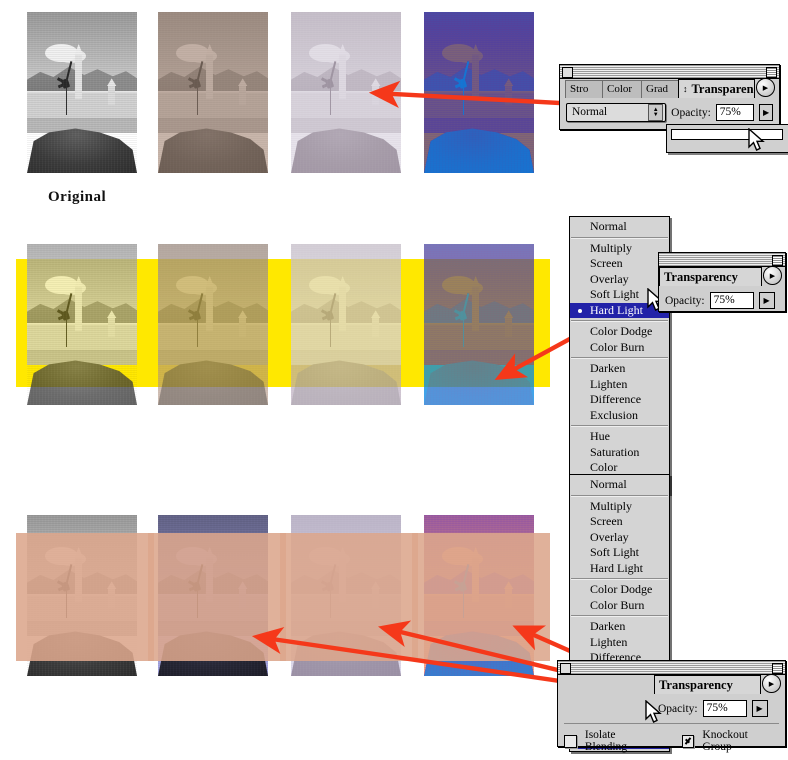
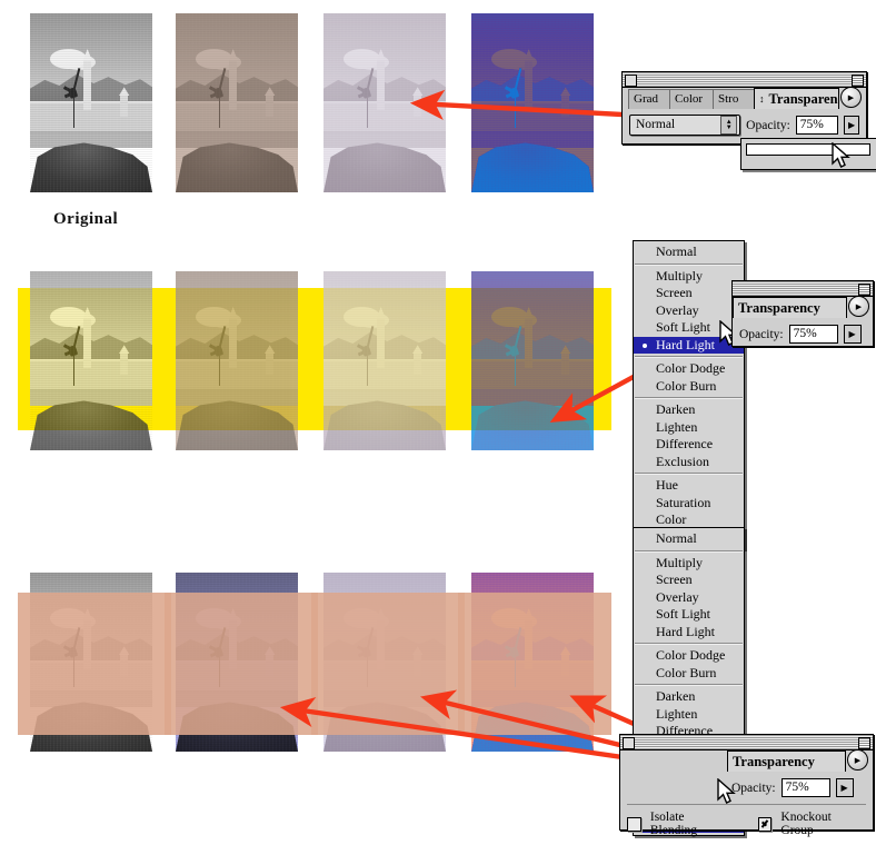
  Original
- Stro
+ Grad
  Color
- Grad
+ Stro
  ↕
  Transparen
  Normal
  Opacity:
  75%
  ▶
  Normal
  Multiply
  Screen
  Overlay
  Soft Light
  Hard Light
  Color Dodge
  Color Burn
  Darken
  Lighten
  Difference
  Exclusion
  Hue
  Saturation
  Color
  Transparency
  Opacity:
  75%
  ▶
  Normal
  Multiply
  Screen
  Overlay
  Soft Light
  Hard Light
  Color Dodge
  Color Burn
  Darken
  Lighten
  Difference
  Transparency
  Opacity:
  75%
  ▶
  Isolate Blending
  Knockout Group
